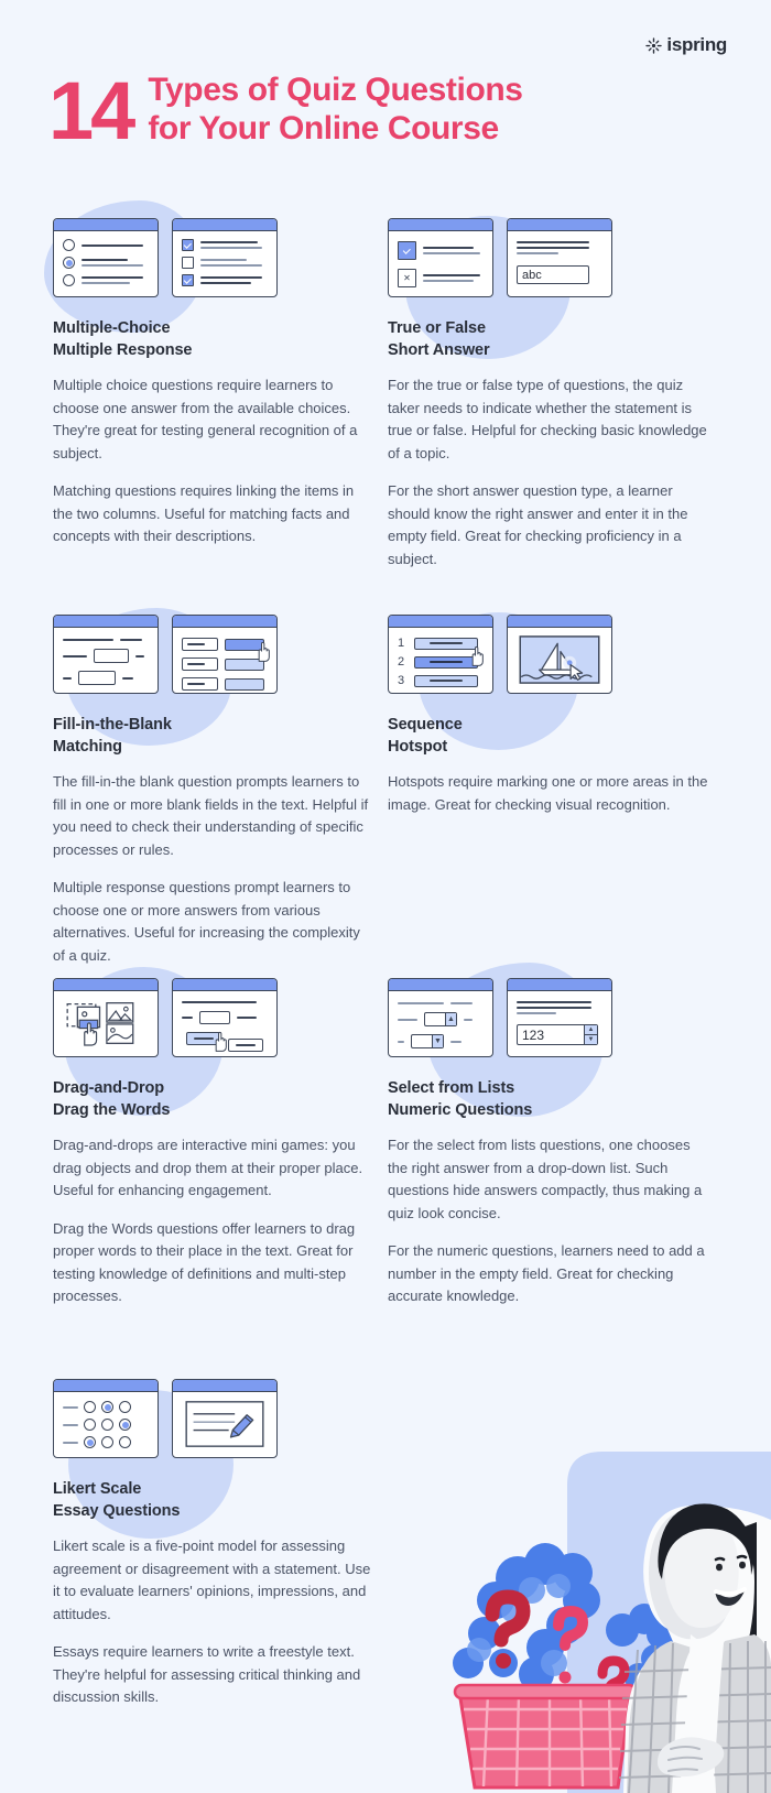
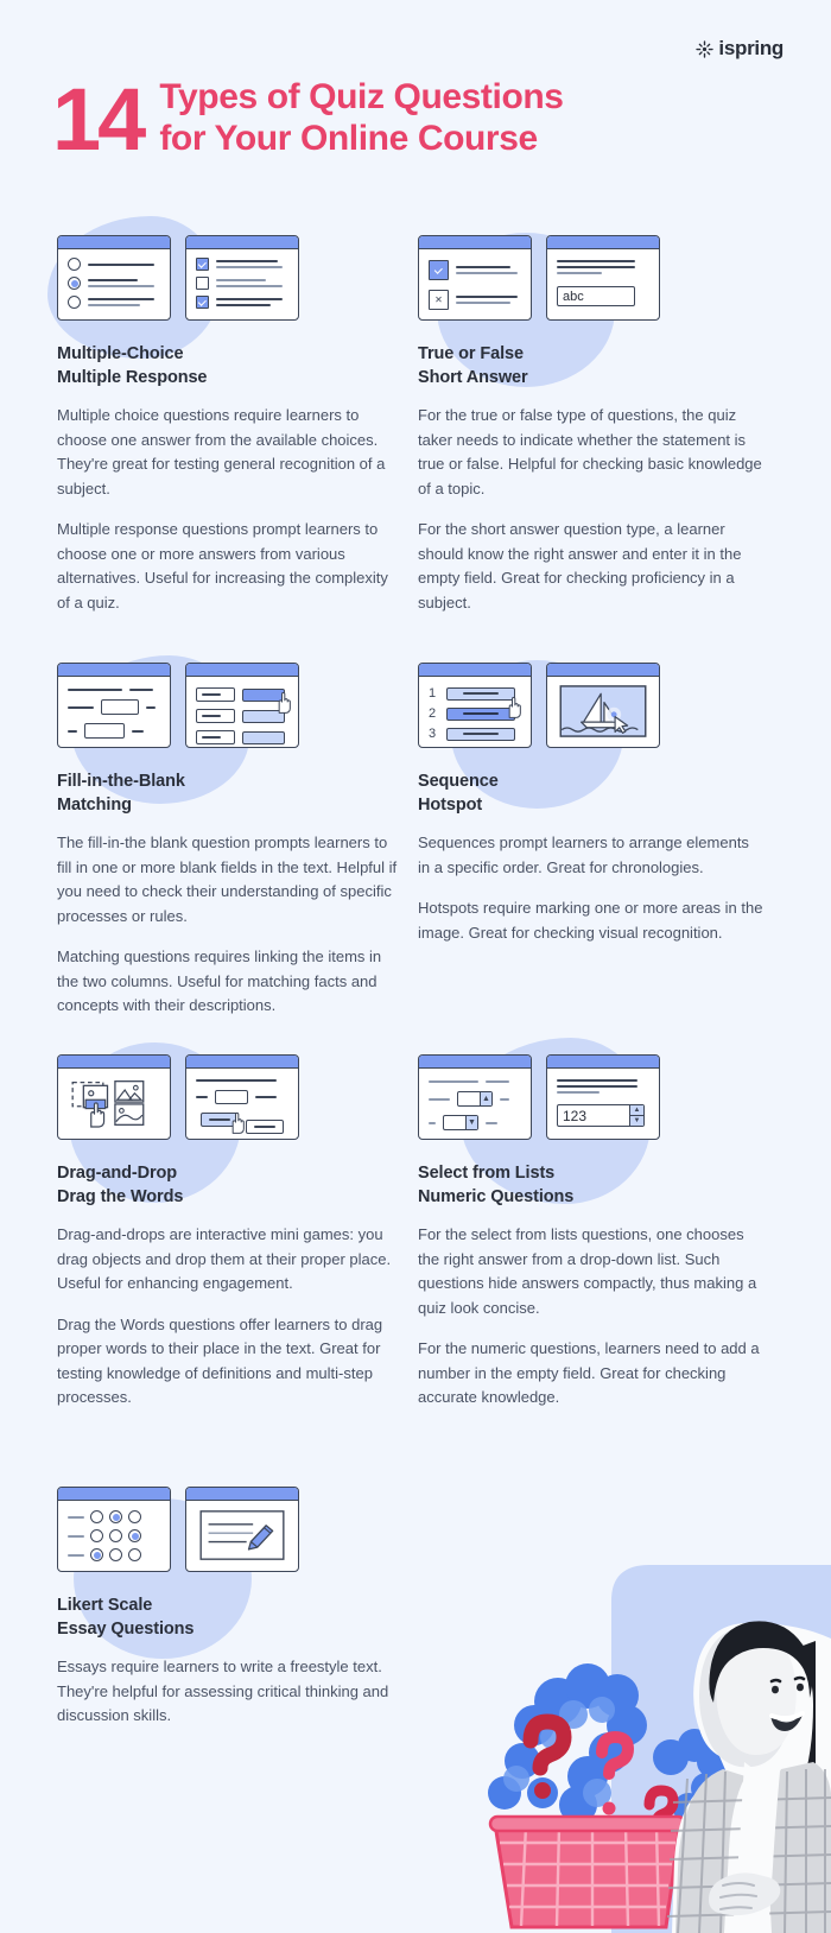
  ispring
  14
  Types of Quiz Questions
  for Your Online Course
  Multiple-Choice
  Multiple Response
  Multiple choice questions require learners to choose one answer from the available choices. They're great for testing general recognition of a subject.
- Matching questions requires linking the items in the two columns. Useful for matching facts and concepts with their descriptions.
+ Multiple response questions prompt learners to choose one or more answers from various alternatives. Useful for increasing the complexity of a quiz.
  abc
  True or False
  Short Answer
  For the true or false type of questions, the quiz taker needs to indicate whether the statement is true or false. Helpful for checking basic knowledge of a topic.
  For the short answer question type, a learner should know the right answer and enter it in the empty field. Great for checking proficiency in a subject.
  Fill-in-the-Blank
  Matching
  The fill-in-the blank question prompts learners to fill in one or more blank fields in the text. Helpful if you need to check their understanding of specific processes or rules.
- Multiple response questions prompt learners to choose one or more answers from various alternatives. Useful for increasing the complexity of a quiz.
+ Matching questions requires linking the items in the two columns. Useful for matching facts and concepts with their descriptions.
  1
  2
  3
  Sequence
  Hotspot
+ Sequences prompt learners to arrange elements in a specific order. Great for chronologies.
  Hotspots require marking one or more areas in the image. Great for checking visual recognition.
  Drag-and-Drop
  Drag the Words
  Drag-and-drops are interactive mini games: you drag objects and drop them at their proper place. Useful for enhancing engagement.
  Drag the Words questions offer learners to drag proper words to their place in the text. Great for testing knowledge of definitions and multi-step processes.
  123
  Select from Lists
  Numeric Questions
  For the select from lists questions, one chooses the right answer from a drop-down list. Such questions hide answers compactly, thus making a quiz look concise.
  For the numeric questions, learners need to add a number in the empty field. Great for checking accurate knowledge.
  Likert Scale
  Essay Questions
- Likert scale is a five-point model for assessing agreement or disagreement with a statement. Use it to evaluate learners' opinions, impressions, and attitudes.
  Essays require learners to write a freestyle text. They're helpful for assessing critical thinking and discussion skills.
